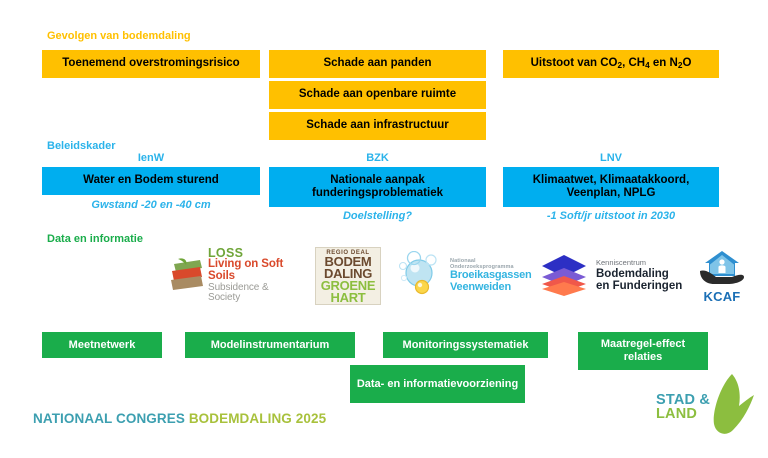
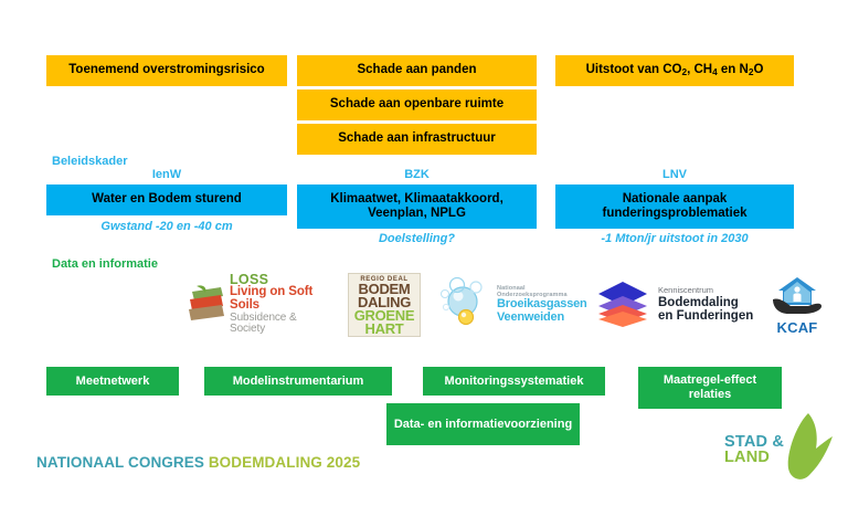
- Gevolgen van bodemdaling
  Toenemend overstromingsrisico
  Schade aan panden
  Schade aan openbare ruimte
  Schade aan infrastructuur
  Uitstoot van CO2, CH4 en N2O
  Beleidskader
  IenW
  Water en Bodem sturend
  Gwstand -20 en -40 cm
  BZK
- Nationale aanpak funderingsproblematiek
+ Klimaatwet, Klimaatakkoord, Veenplan, NPLG
  Doelstelling?
  LNV
- Klimaatwet, Klimaatakkoord, Veenplan, NPLG
+ Nationale aanpak funderingsproblematiek
- -1 Soft/jr uitstoot in 2030
+ -1 Mton/jr uitstoot in 2030
  Data en informatie
  LOSS
  Living on Soft Soils
  Subsidence & Society
  BODEM
  DALING
  GROENE
  HART
  Broeikasgassen
  Veenweiden
  Kenniscentrum
  Bodemdaling
  en Funderingen
  KCAF
  Meetnetwerk
  Modelinstrumentarium
  Monitoringssystematiek
  Maatregel-effect relaties
  Data- en informatievoorziening
  NATIONAAL CONGRES BODEMDALING 2025
  STAD &
  LAND
